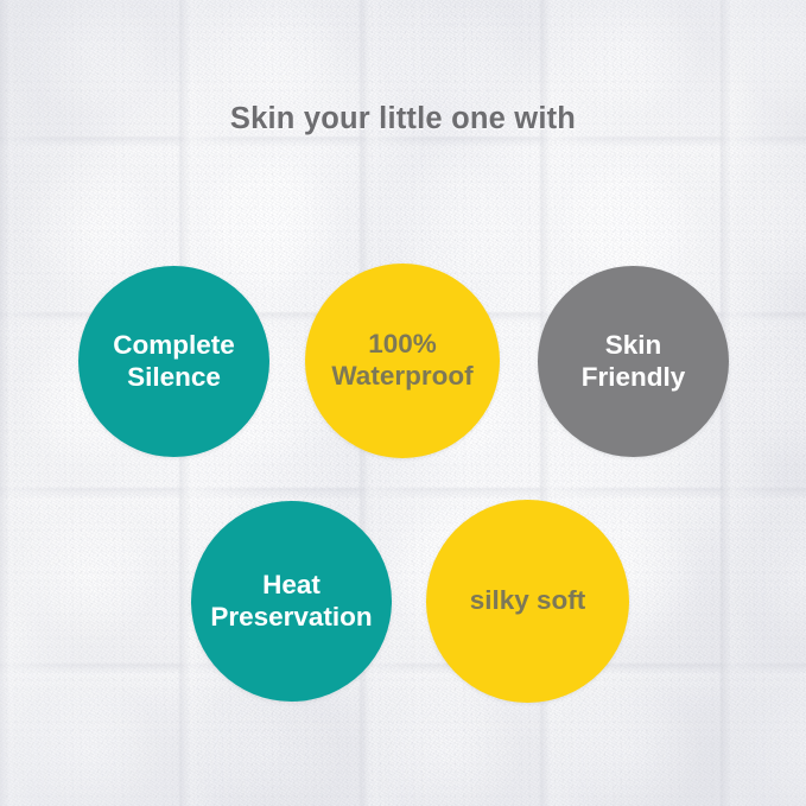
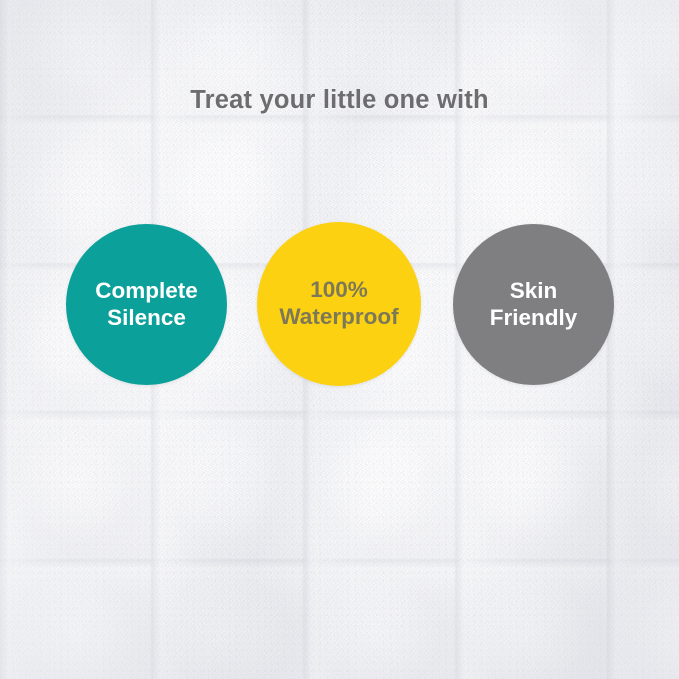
- Skin your little one with
+ Treat your little one with
  Complete
  Silence
  100%
  Waterproof
  Skin
  Friendly
- Heat
- Preservation
- silky soft
